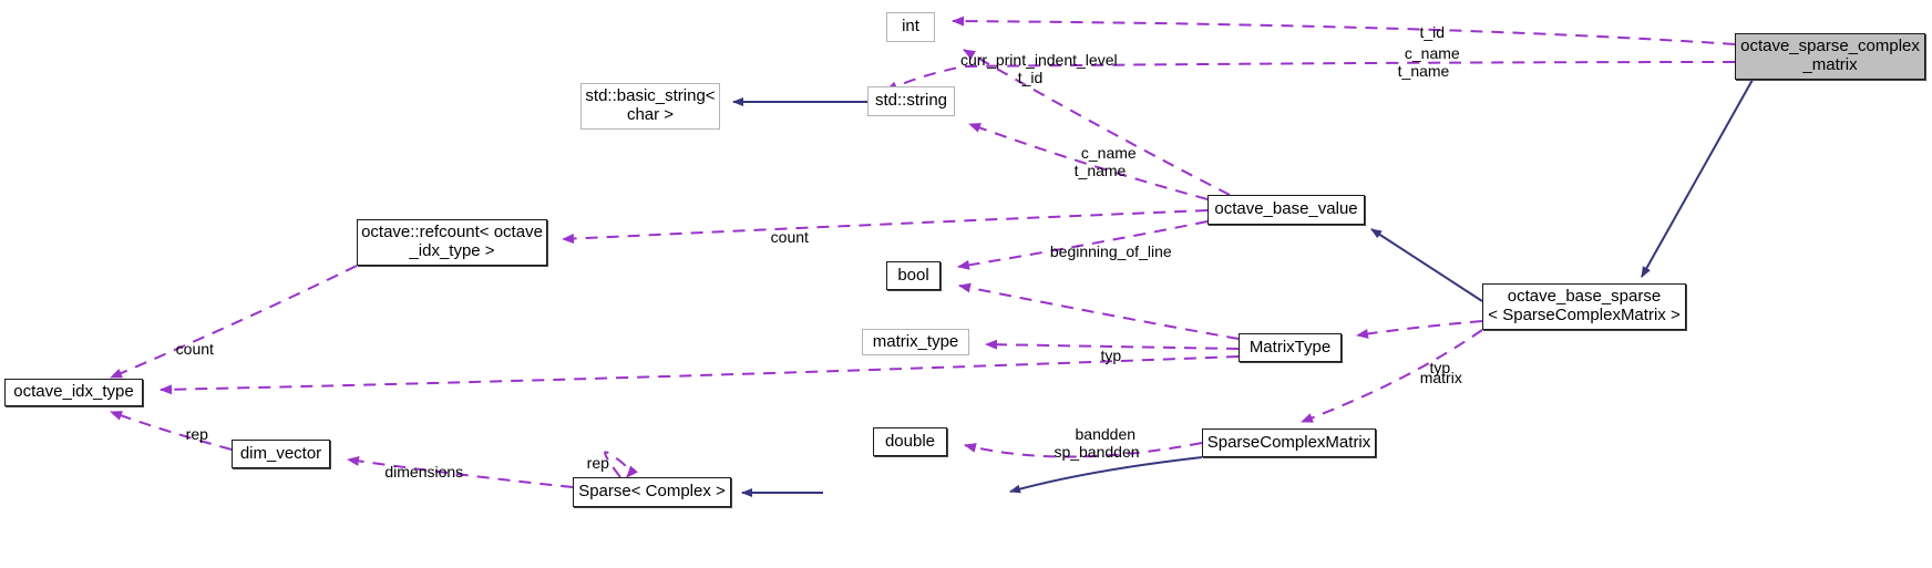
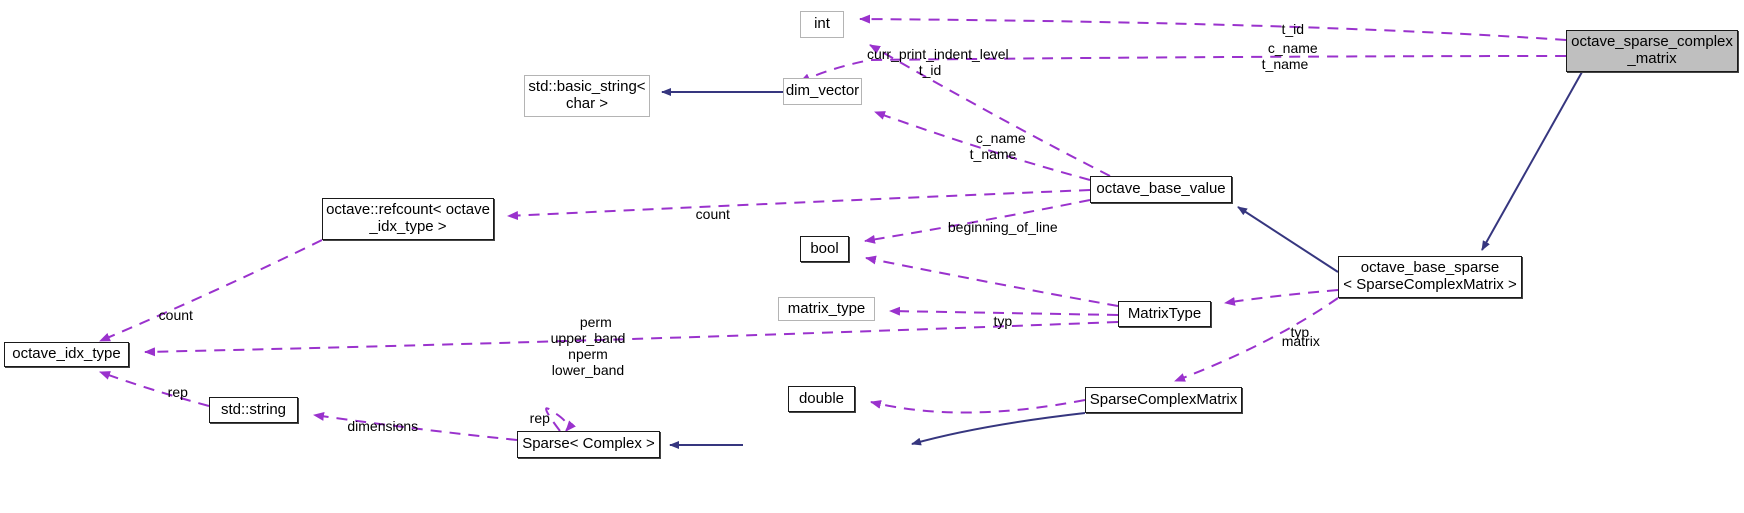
  int
  octave_sparse_complex
  _matrix
  std::basic_string<
  char >
- std::string
+ dim_vector
  octave::refcount< octave
  _idx_type >
  octave_base_value
  bool
  octave_base_sparse
  < SparseComplexMatrix >
  matrix_type
  MatrixType
  octave_idx_type
  double
  SparseComplexMatrix
- dim_vector
+ std::string
  Sparse< Complex >
  t_id
  c_name
  t_name
  curr_print_indent_level
  t_id
  c_name
  t_name
  count
  beginning_of_line
  count
  typ
  typ
+ perm
+ upper_band
+ nperm
+ lower_band
  matrix
  rep
- bandden
- sp_bandden
  dimensions
  rep
